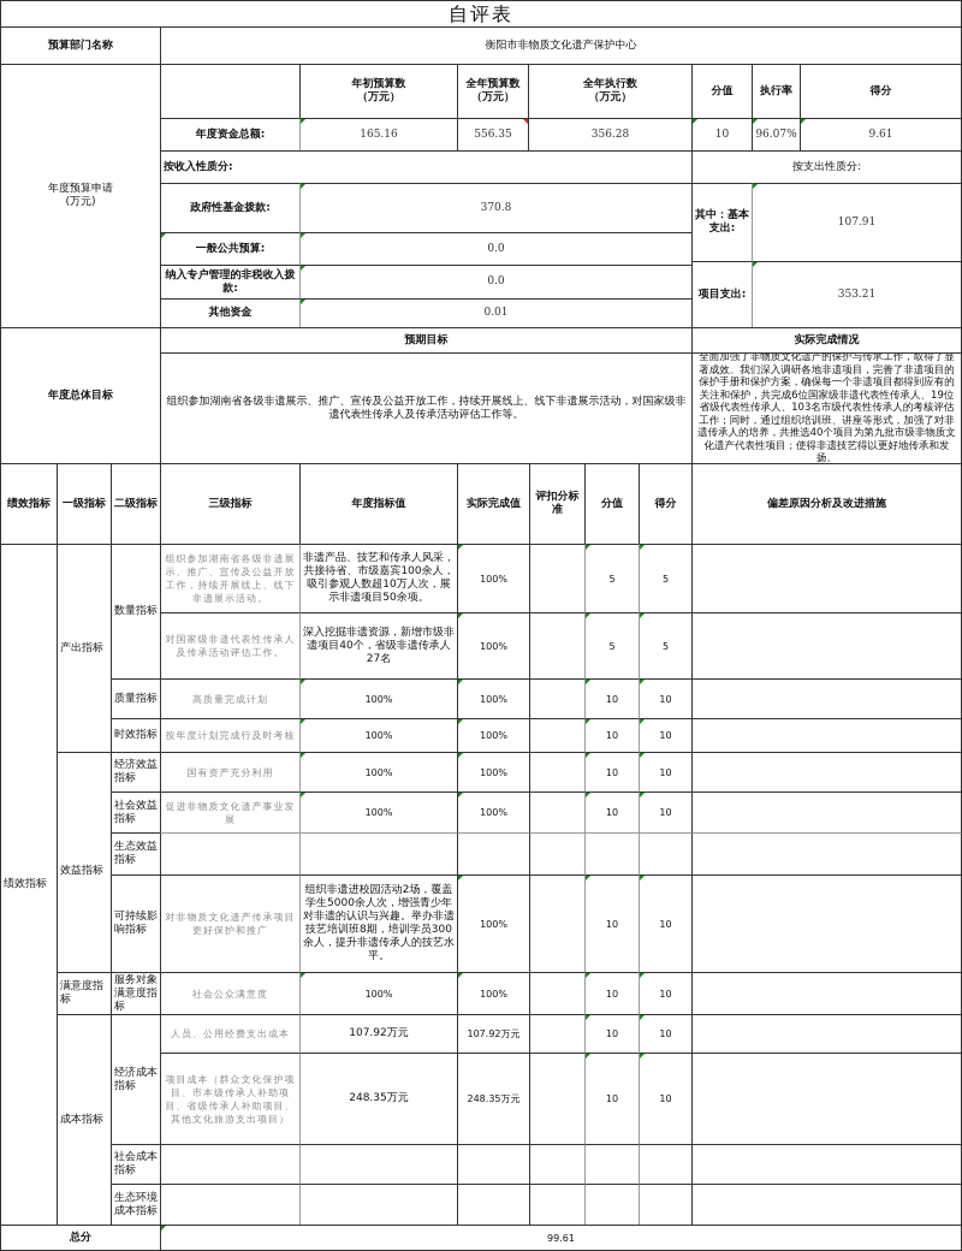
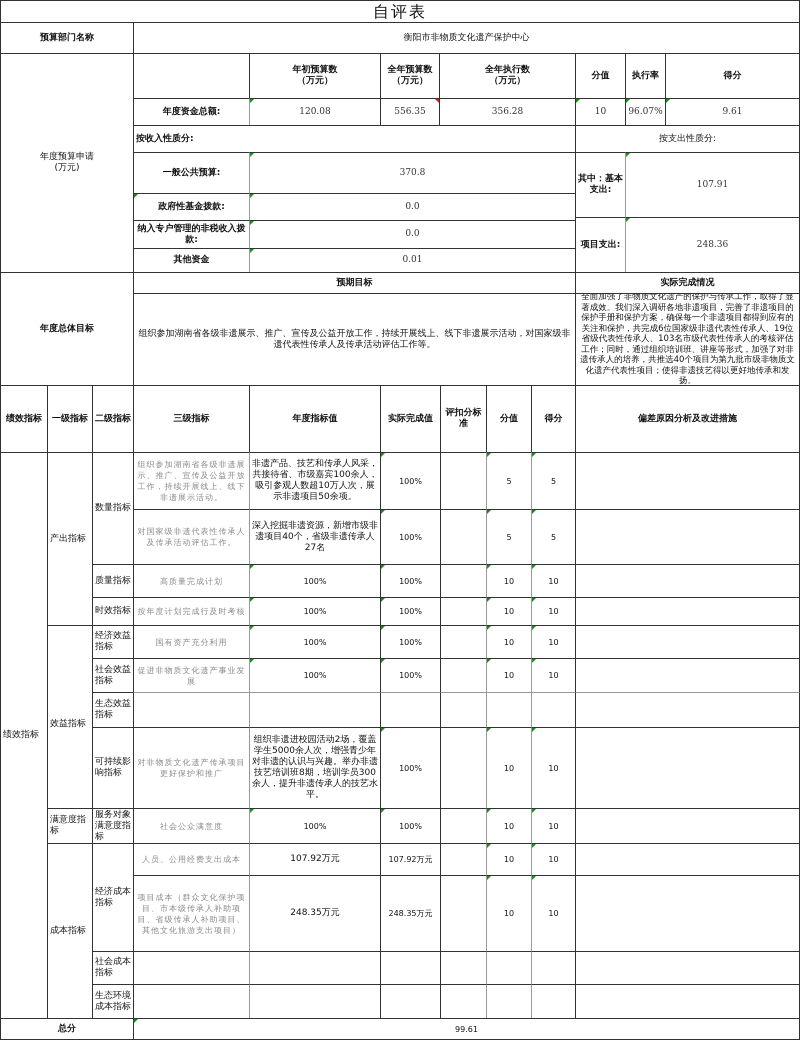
  自评表
  预算部门名称
  衡阳市非物质文化遗产保护中心
  年度预算申请
  (万元)
  年初预算数
  （万元）
  全年预算数
  （万元）
  全年执行数
  （万元）
  分值
  执行率
  得分
  年度资金总额:
- 165.16
+ 120.08
  556.35
  356.28
  10
  96.07%
  9.61
  按收入性质分:
  按支出性质分:
- 政府性基金拨款:
+ 一般公共预算:
  370.8
- 一般公共预算:
+ 政府性基金拨款:
  0.0
  纳入专户管理的非税收入拨款:
  0.0
  其他资金
  0.01
  其中：基本支出:
  107.91
  项目支出:
- 353.21
+ 248.36
  年度总体目标
  预期目标
  实际完成情况
  组织参加湖南省各级非遗展示、推广、宣传及公益开放工作，持续开展线上、线下非遗展示活动，对国家级非遗代表性传承人及传承活动评估工作等。
  全面加强了非物质文化遗产的保护与传承工作，取得了显著成效。我们深入调研各地非遗项目，完善了非遗项目的保护手册和保护方案，确保每一个非遗项目都得到应有的关注和保护，共完成6位国家级非遗代表性传承人、19位省级代表性传承人、103名市级代表性传承人的考核评估工作；同时，通过组织培训班、讲座等形式，加强了对非遗传承人的培养，共推选40个项目为第九批市级非物质文化遗产代表性项目；使得非遗技艺得以更好地传承和发扬。
  绩效指标
  一级指标
  二级指标
  三级指标
  年度指标值
  实际完成值
  评扣分标准
  分值
  得分
  偏差原因分析及改进措施
  绩效指标
  产出指标
  效益指标
  满意度指标
  成本指标
  数量指标
  质量指标
  时效指标
  经济效益指标
  社会效益指标
  生态效益指标
  可持续影响指标
  服务对象满意度指标
  经济成本指标
  社会成本指标
  生态环境成本指标
  组织参加湖南省各级非遗展示、推广、宣传及公益开放工作，持续开展线上、线下非遗展示活动。
  非遗产品、技艺和传承人风采，共接待省、市级嘉宾100余人，吸引参观人数超10万人次，展示非遗项目50余项。
  100%
  5
  5
  对国家级非遗代表性传承人及传承活动评估工作。
  深入挖掘非遗资源，新增市级非遗项目40个，省级非遗传承人27名
  100%
  5
  5
  高质量完成计划
  100%
  100%
  10
  10
  按年度计划完成行及时考核
  100%
  100%
  10
  10
  国有资产充分利用
  100%
  100%
  10
  10
  促进非物质文化遗产事业发展
  100%
  100%
  10
  10
  对非物质文化遗产传承项目更好保护和推广
  组织非遗进校园活动2场，覆盖学生5000余人次，增强青少年对非遗的认识与兴趣。举办非遗技艺培训班8期，培训学员300余人，提升非遗传承人的技艺水平。
  100%
  10
  10
  社会公众满意度
  100%
  100%
  10
  10
  人员、公用经费支出成本
  107.92万元
  107.92万元
  10
  10
  项目成本（群众文化保护项目、市本级传承人补助项目、省级传承人补助项目、其他文化旅游支出项目）
  248.35万元
  248.35万元
  10
  10
  总分
  99.61
